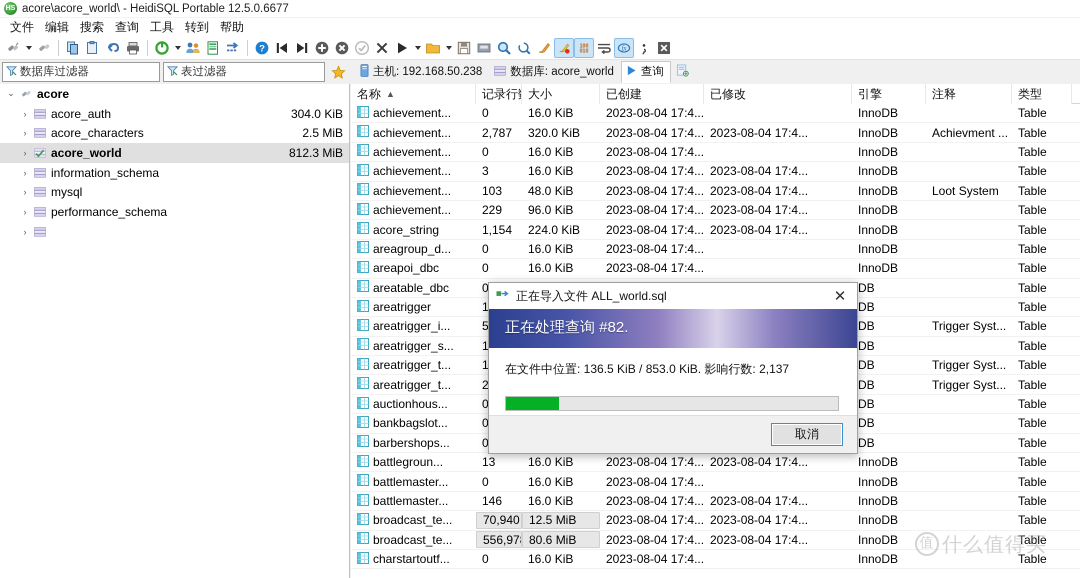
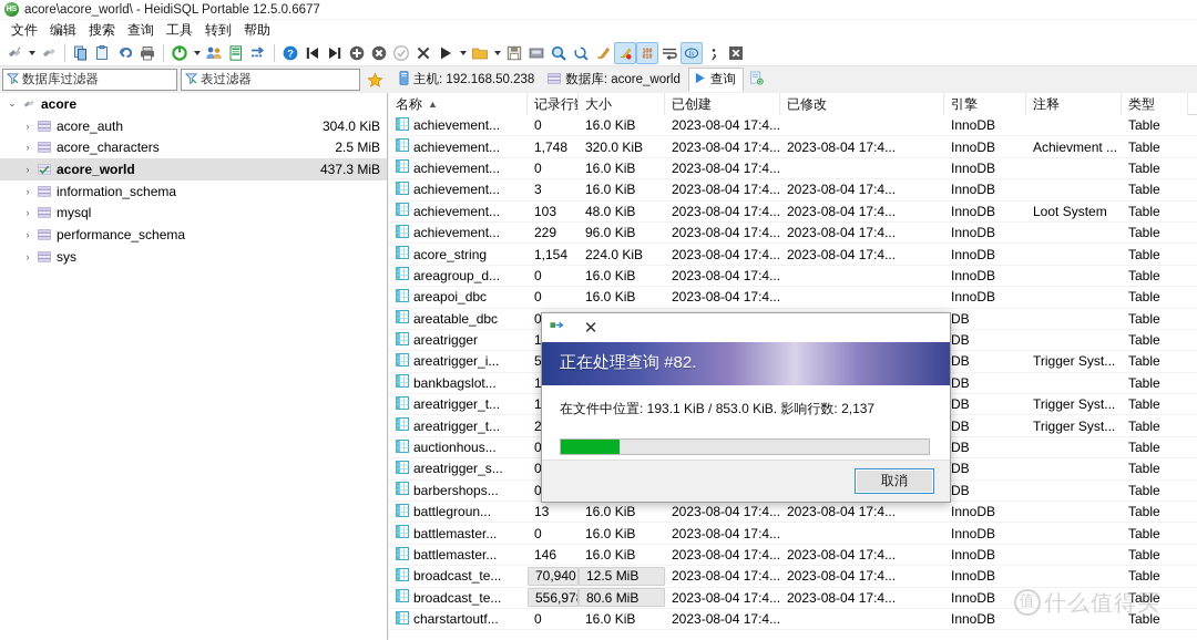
  acore\acore_world\ - HeidiSQL Portable 12.5.0.6677
  文件
  编辑
  搜索
  查询
  工具
  转到
  帮助
  ?
  fx
  数据库过滤器
  表过滤器
  主机: 192.168.50.238
  数据库: acore_world
  查询
  ⌄
  acore
  ›
  acore_auth
  304.0 KiB
  ›
  acore_characters
  2.5 MiB
  ›
  acore_world
- 812.3 MiB
+ 437.3 MiB
  ›
  information_schema
  ›
  mysql
  ›
  performance_schema
  ›
+ sys
  名称
  ▲
  记录行
  大小
  已创建
  已修改
  引擎
  注释
  类型
  achievement...
  0
  16.0 KiB
  2023-08-04 17:4...
  InnoDB
  Table
  achievement...
- 2,787
+ 1,748
  320.0 KiB
  2023-08-04 17:4...
  2023-08-04 17:4...
  InnoDB
  Achievment ...
  Table
  achievement...
  0
  16.0 KiB
  2023-08-04 17:4...
  InnoDB
  Table
  achievement...
  3
  16.0 KiB
  2023-08-04 17:4...
  2023-08-04 17:4...
  InnoDB
  Table
  achievement...
  103
  48.0 KiB
  2023-08-04 17:4...
  2023-08-04 17:4...
  InnoDB
  Loot System
  Table
  achievement...
  229
  96.0 KiB
  2023-08-04 17:4...
  2023-08-04 17:4...
  InnoDB
  Table
  acore_string
  1,154
  224.0 KiB
  2023-08-04 17:4...
  2023-08-04 17:4...
  InnoDB
  Table
  areagroup_d...
  0
  16.0 KiB
  2023-08-04 17:4...
  InnoDB
  Table
  areapoi_dbc
  0
  16.0 KiB
  2023-08-04 17:4...
  InnoDB
  Table
  areatable_dbc
  0
  DB
  Table
  areatrigger
  DB
  Table
  areatrigger_i...
  DB
  Trigger Syst...
  Table
- areatrigger_s...
+ bankbagslot...
  DB
  Table
  areatrigger_t...
  DB
  Trigger Syst...
  Table
  areatrigger_t...
  DB
  Trigger Syst...
  Table
  auctionhous...
  0
  DB
  Table
- bankbagslot...
+ areatrigger_s...
  0
  DB
  Table
  barbershops...
  0
  DB
  Table
  battlegroun...
  13
  16.0 KiB
  2023-08-04 17:4...
  2023-08-04 17:4...
  InnoDB
  Table
  battlemaster...
  0
  16.0 KiB
  2023-08-04 17:4...
  InnoDB
  Table
  battlemaster...
  146
  16.0 KiB
  2023-08-04 17:4...
  2023-08-04 17:4...
  InnoDB
  Table
  broadcast_te...
  70,940
  12.5 MiB
  2023-08-04 17:4...
  2023-08-04 17:4...
  InnoDB
  Table
  broadcast_te...
  556,97
  80.6 MiB
  2023-08-04 17:4...
  2023-08-04 17:4...
  InnoDB
  Table
  charstartoutf...
  0
  16.0 KiB
  2023-08-04 17:4...
  InnoDB
  Table
  值
  什么值得买
- 正在导入文件 ALL_world.sql
  ✕
  正在处理查询 #82.
- 在文件中位置: 136.5 KiB / 853.0 KiB. 影响行数: 2,137
+ 在文件中位置: 193.1 KiB / 853.0 KiB. 影响行数: 2,137
  取消
